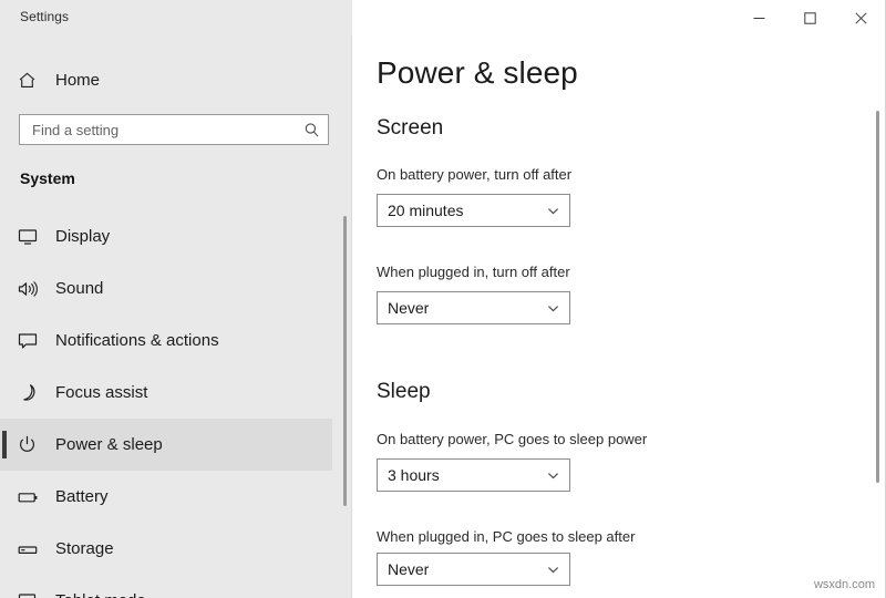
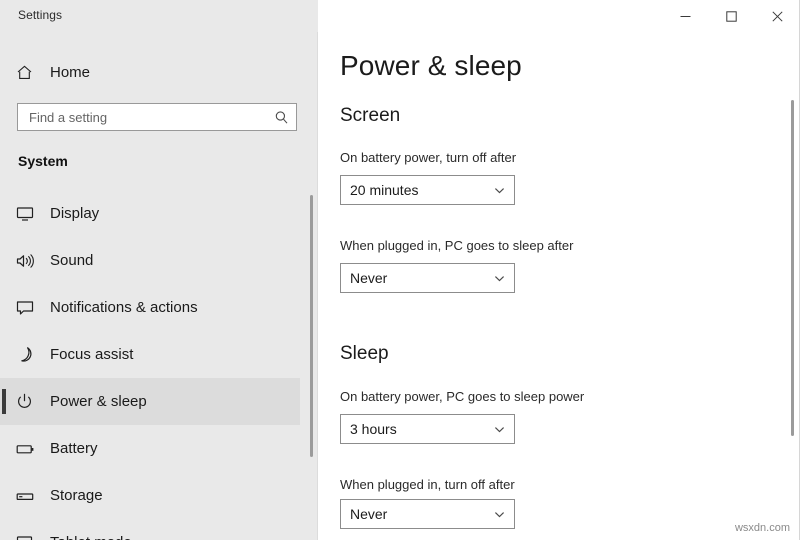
  Home
  Find a setting
  System
  Display
  Sound
  Notifications & actions
  Focus assist
  Power & sleep
  Battery
  Storage
  Power & sleep
  Screen
  On battery power, turn off after
  20 minutes
- When plugged in, turn off after
+ When plugged in, PC goes to sleep after
  Never
  Sleep
  On battery power, PC goes to sleep power
  3 hours
- When plugged in, PC goes to sleep after
+ When plugged in, turn off after
  Never
  Settings
  wsxdn.com
